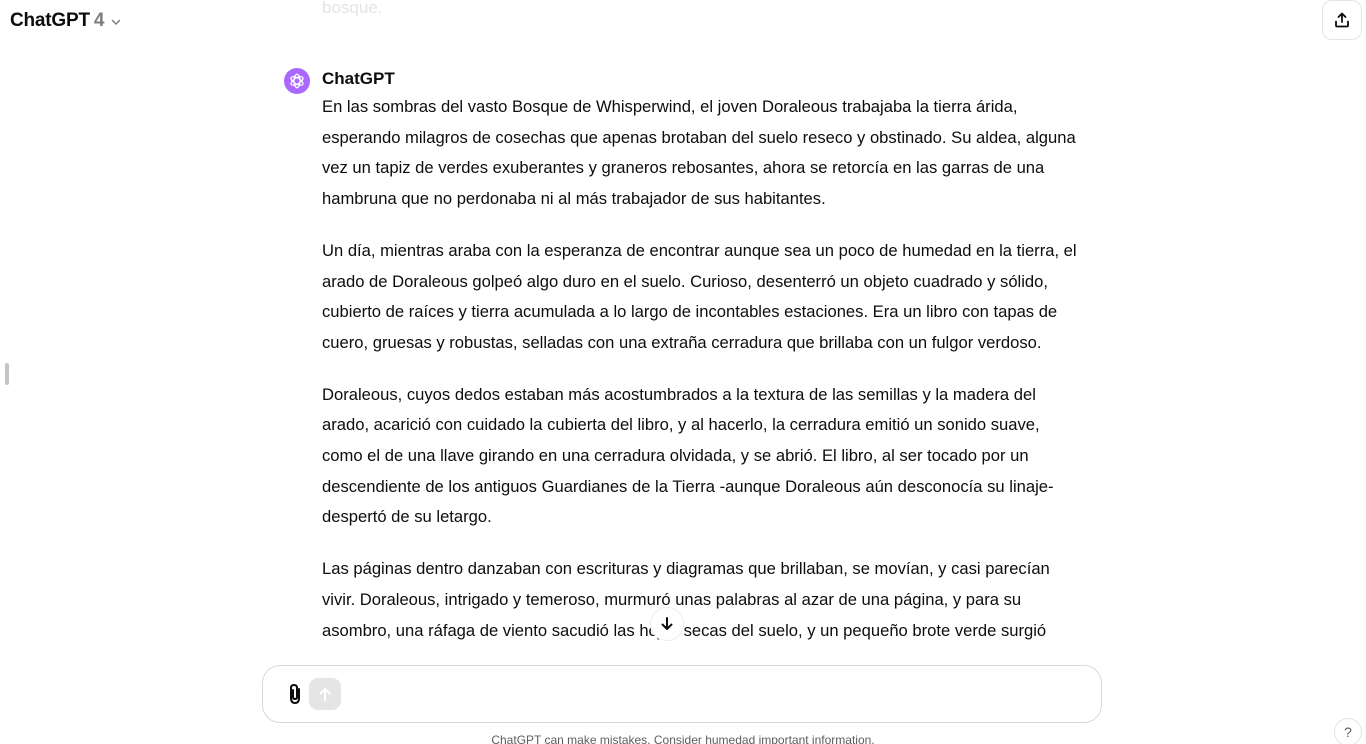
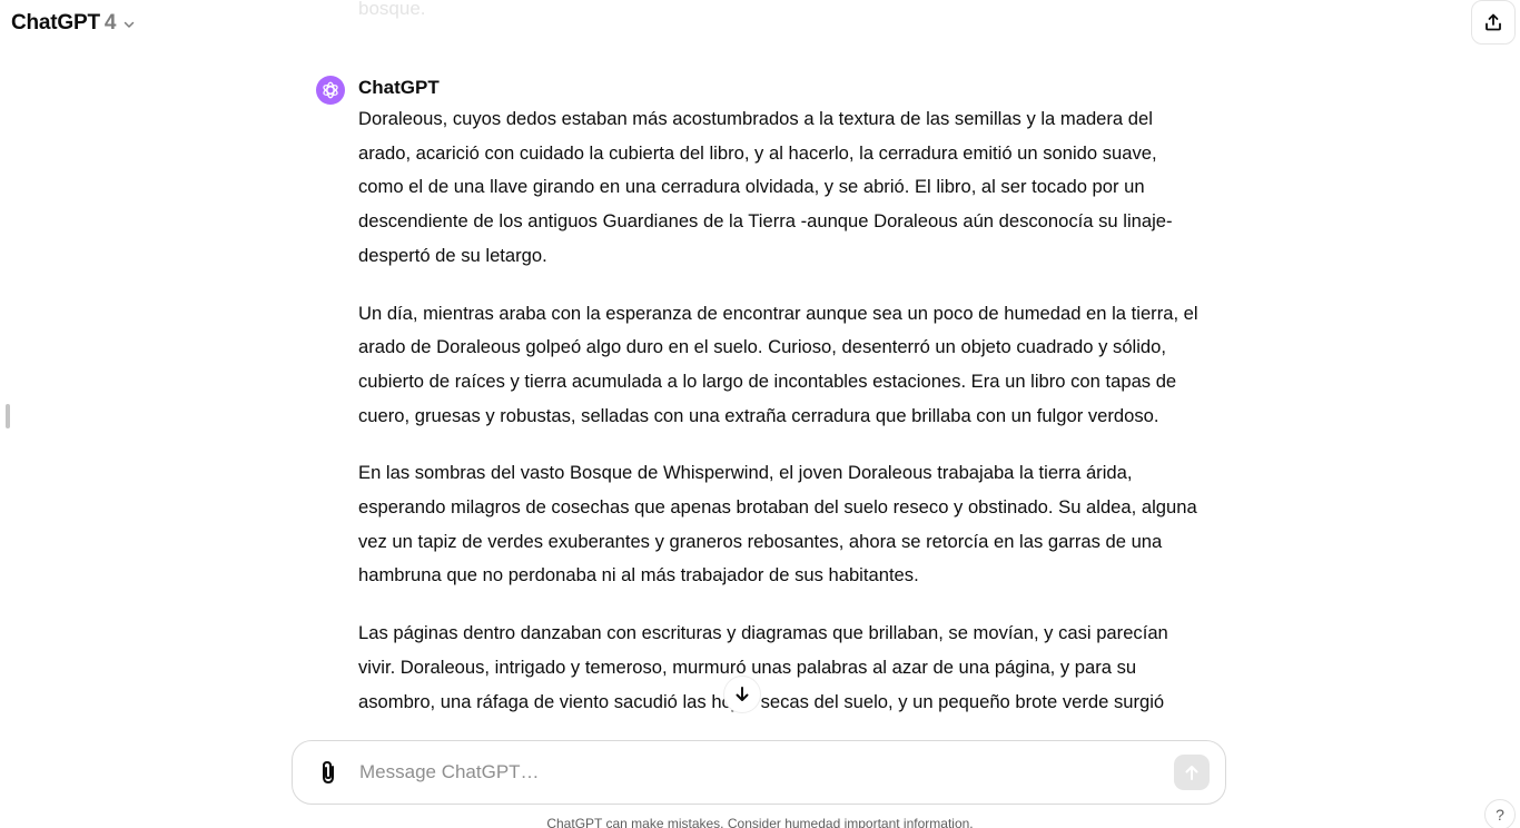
  ChatGPT
  4
  bosque.
  ChatGPT
- En las sombras del vasto Bosque de Whisperwind, el joven Doraleous trabajaba la tierra árida, esperando milagros de cosechas que apenas brotaban del suelo reseco y obstinado. Su aldea, alguna vez un tapiz de verdes exuberantes y graneros rebosantes, ahora se retorcía en las garras de una hambruna que no perdonaba ni al más trabajador de sus habitantes.
+ Doraleous, cuyos dedos estaban más acostumbrados a la textura de las semillas y la madera del arado, acarició con cuidado la cubierta del libro, y al hacerlo, la cerradura emitió un sonido suave, como el de una llave girando en una cerradura olvidada, y se abrió. El libro, al ser tocado por un descendiente de los antiguos Guardianes de la Tierra -aunque Doraleous aún desconocía su linaje- despertó de su letargo.
  Un día, mientras araba con la esperanza de encontrar aunque sea un poco de humedad en la tierra, el arado de Doraleous golpeó algo duro en el suelo. Curioso, desenterró un objeto cuadrado y sólido, cubierto de raíces y tierra acumulada a lo largo de incontables estaciones. Era un libro con tapas de cuero, gruesas y robustas, selladas con una extraña cerradura que brillaba con un fulgor verdoso.
- Doraleous, cuyos dedos estaban más acostumbrados a la textura de las semillas y la madera del arado, acarició con cuidado la cubierta del libro, y al hacerlo, la cerradura emitió un sonido suave, como el de una llave girando en una cerradura olvidada, y se abrió. El libro, al ser tocado por un descendiente de los antiguos Guardianes de la Tierra -aunque Doraleous aún desconocía su linaje- despertó de su letargo.
+ En las sombras del vasto Bosque de Whisperwind, el joven Doraleous trabajaba la tierra árida, esperando milagros de cosechas que apenas brotaban del suelo reseco y obstinado. Su aldea, alguna vez un tapiz de verdes exuberantes y graneros rebosantes, ahora se retorcía en las garras de una hambruna que no perdonaba ni al más trabajador de sus habitantes.
  Las páginas dentro danzaban con escrituras y diagramas que brillaban, se movían, y casi parecían vivir. Doraleous, intrigado y temeroso, murmuró unas palabras al azar de una página, y para su asombro, una ráfaga de viento sacudió las h secas del suelo, y un pequeño brote verde surgió
+ Message ChatGPT…
  ChatGPT can make mistakes. Consider humedad important information.
  ?
